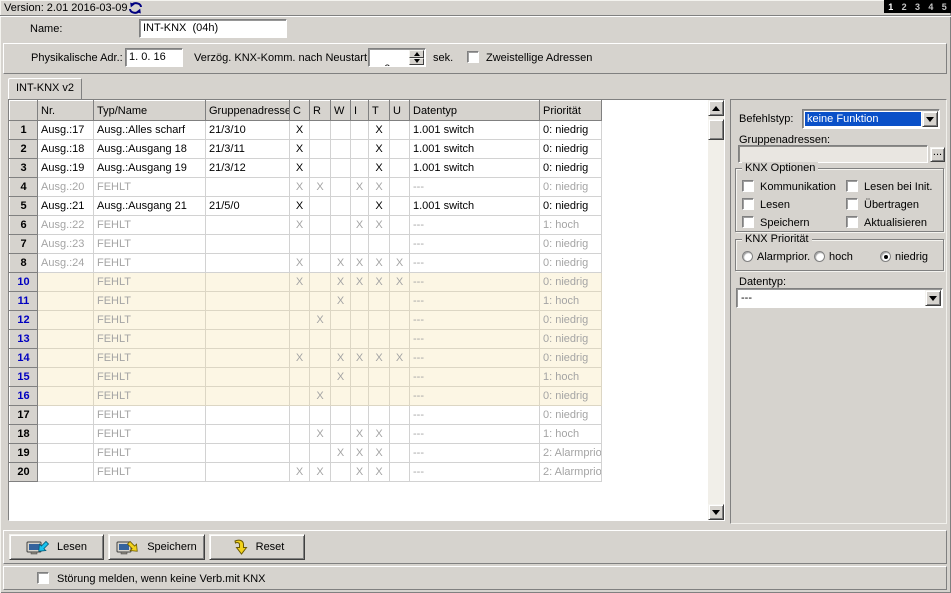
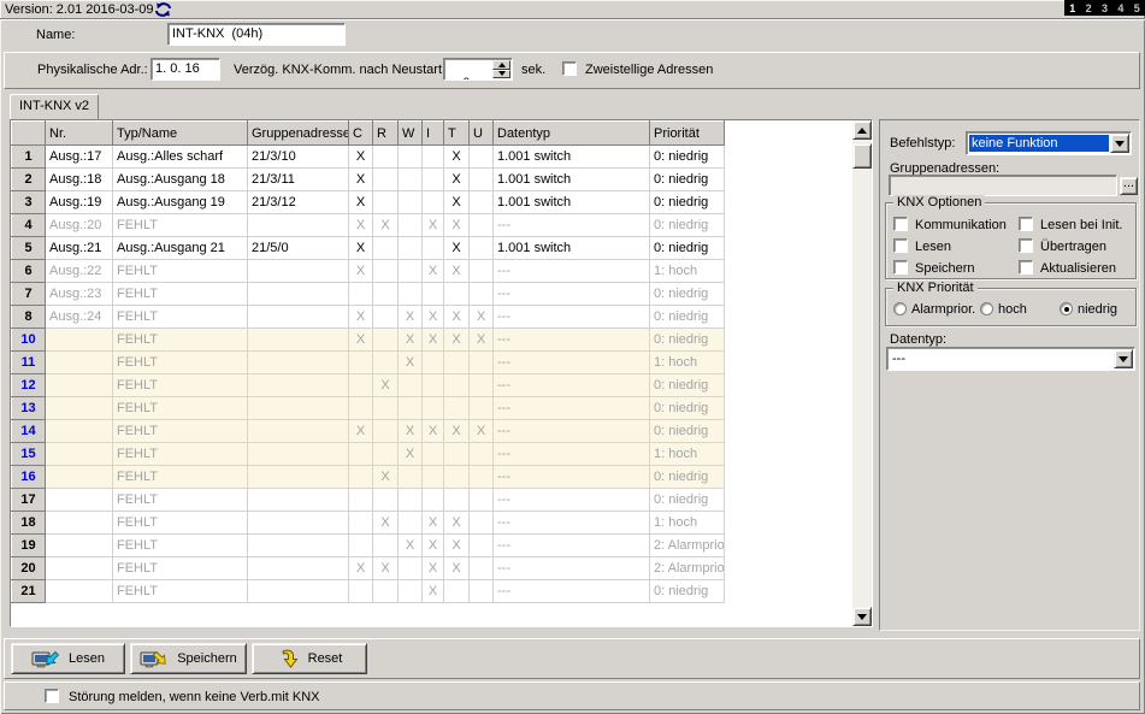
  Version: 2.01 2016-03-09
  1
  2
  3
  4
  5
  Name:
  INT-KNX (04h)
  Physikalische Adr.:
  1. 0. 16
  Verzög. KNX-Komm. nach Neustart
  sek.
  Zweistellige Adressen
  INT-KNX v2
  	Nr.	Typ/Name	Gruppenadresse	C	R	W	I	T	U	Datentyp	Priorität
  1	Ausg.:17	Ausg.:Alles scharf	21/3/10	X				X		1.001 switch	0: niedrig
  2	Ausg.:18	Ausg.:Ausgang 18	21/3/11	X				X		1.001 switch	0: niedrig
  3	Ausg.:19	Ausg.:Ausgang 19	21/3/12	X				X		1.001 switch	0: niedrig
  4	Ausg.:20	FEHLT		X	X		X	X		---	0: niedrig
  5	Ausg.:21	Ausg.:Ausgang 21	21/5/0	X				X		1.001 switch	0: niedrig
  6	Ausg.:22	FEHLT		X			X	X		---	1: hoch
  7	Ausg.:23	FEHLT								---	0: niedrig
  8	Ausg.:24	FEHLT		X		X	X	X	X	---	0: niedrig
  10		FEHLT		X		X	X	X	X	---	0: niedrig
  11		FEHLT				X				---	1: hoch
  12		FEHLT			X					---	0: niedrig
  13		FEHLT								---	0: niedrig
  14		FEHLT		X		X	X	X	X	---	0: niedrig
  15		FEHLT				X				---	1: hoch
  16		FEHLT			X					---	0: niedrig
  17		FEHLT								---	0: niedrig
  18		FEHLT			X		X	X		---	1: hoch
  19		FEHLT				X	X	X		---	2: Alarmprio
  20		FEHLT		X	X		X	X		---	2: Alarmprio
+ 21		FEHLT					X			---	0: niedrig
  Befehlstyp:
  keine Funktion
  Gruppenadressen:
  ...
  KNX Optionen
  Kommunikation
  Lesen
  Speichern
  Lesen bei Init.
  Übertragen
  Aktualisieren
  KNX Priorität
  Alarmprior.
  hoch
  niedrig
  Datentyp:
  ---
  Lesen
  Speichern
  Reset
  Störung melden, wenn keine Verb.mit KNX
